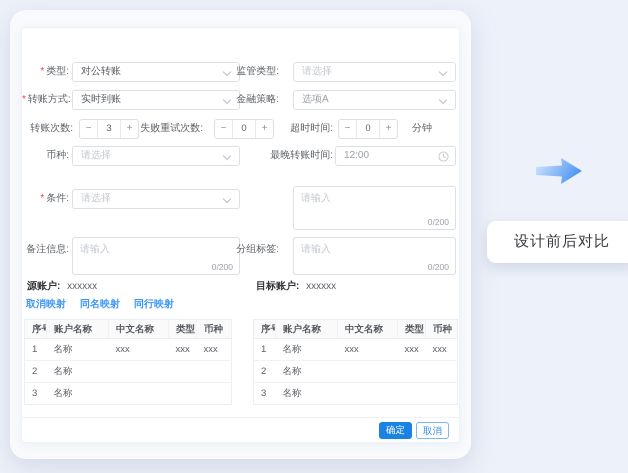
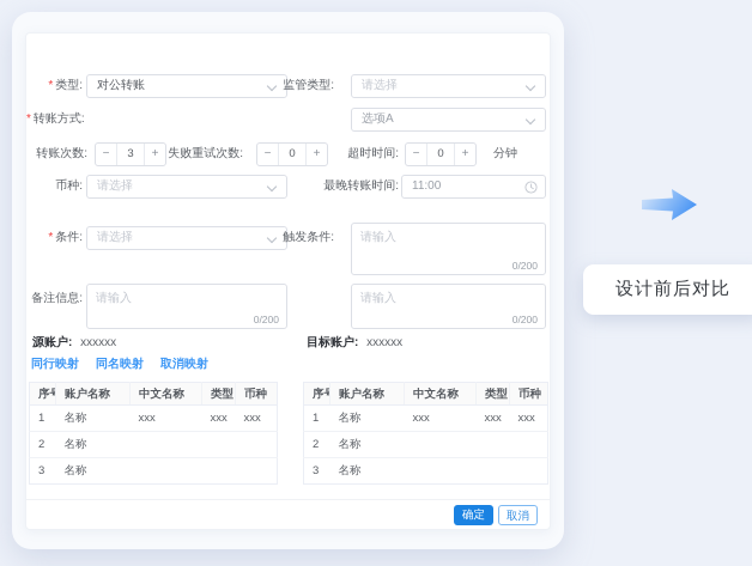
  * 类型:
  对公转账
  监管类型:
  请选择
  * 转账方式:
- 实时到账
- 金融策略:
  选项A
  转账次数:
  −
  3
  +
  失败重试次数:
  −
  0
  +
  超时时间:
  −
  0
  +
  分钟
  币种:
  请选择
  最晚转账时间:
- 12:00
+ 11:00
  * 条件:
  请选择
+ 触发条件:
  请输入
  0/200
  备注信息:
  请输入
  0/200
- 分组标签:
  请输入
  0/200
  源账户: xxxxxx
  目标账户: xxxxxx
- 取消映射
+ 同行映射
  同名映射
- 同行映射
+ 取消映射
  序	账户名称	中文名称	类型	币种
  1	名称	xxx	xxx	xxx
  2	名称
  3	名称
  序	账户名称	中文名称	类型	币种
  1	名称	xxx	xxx	xxx
  2	名称
  3	名称
  确定
  取消
  设计前后对比
